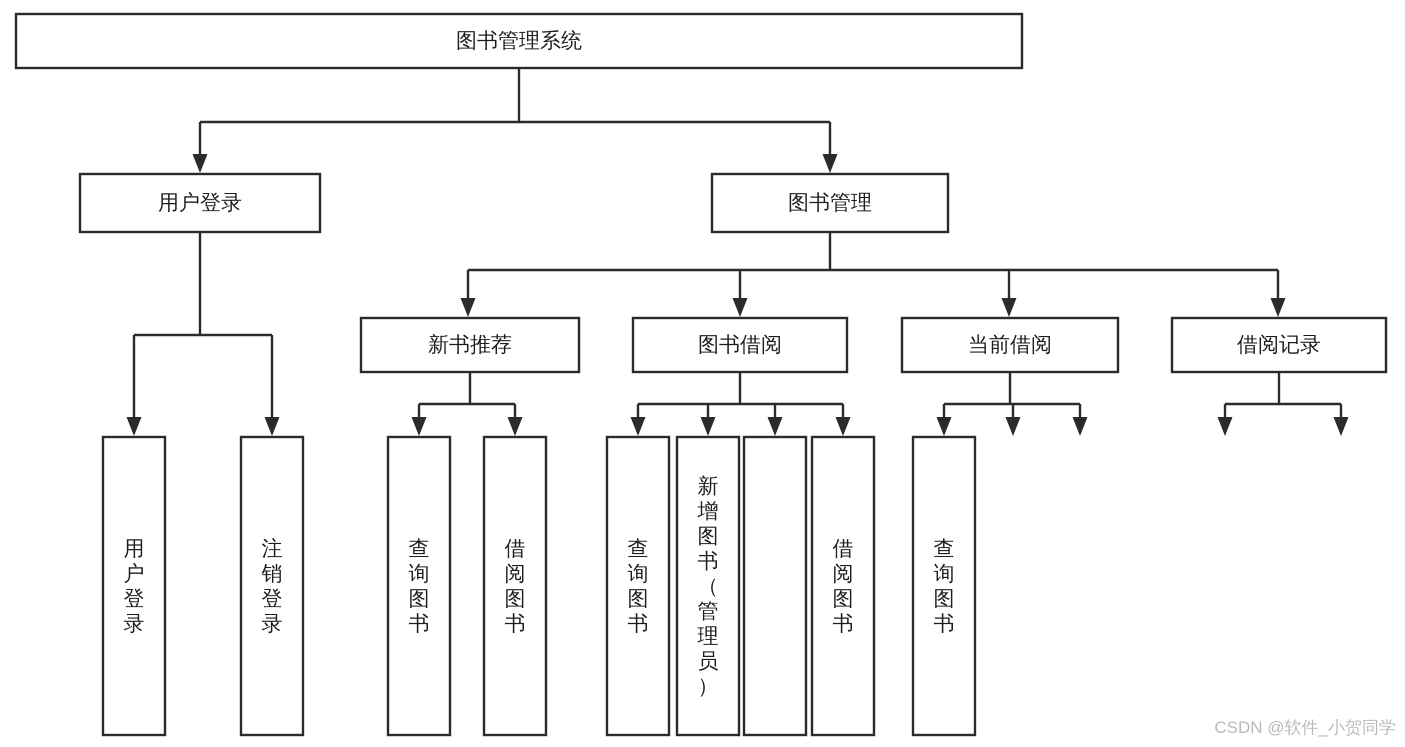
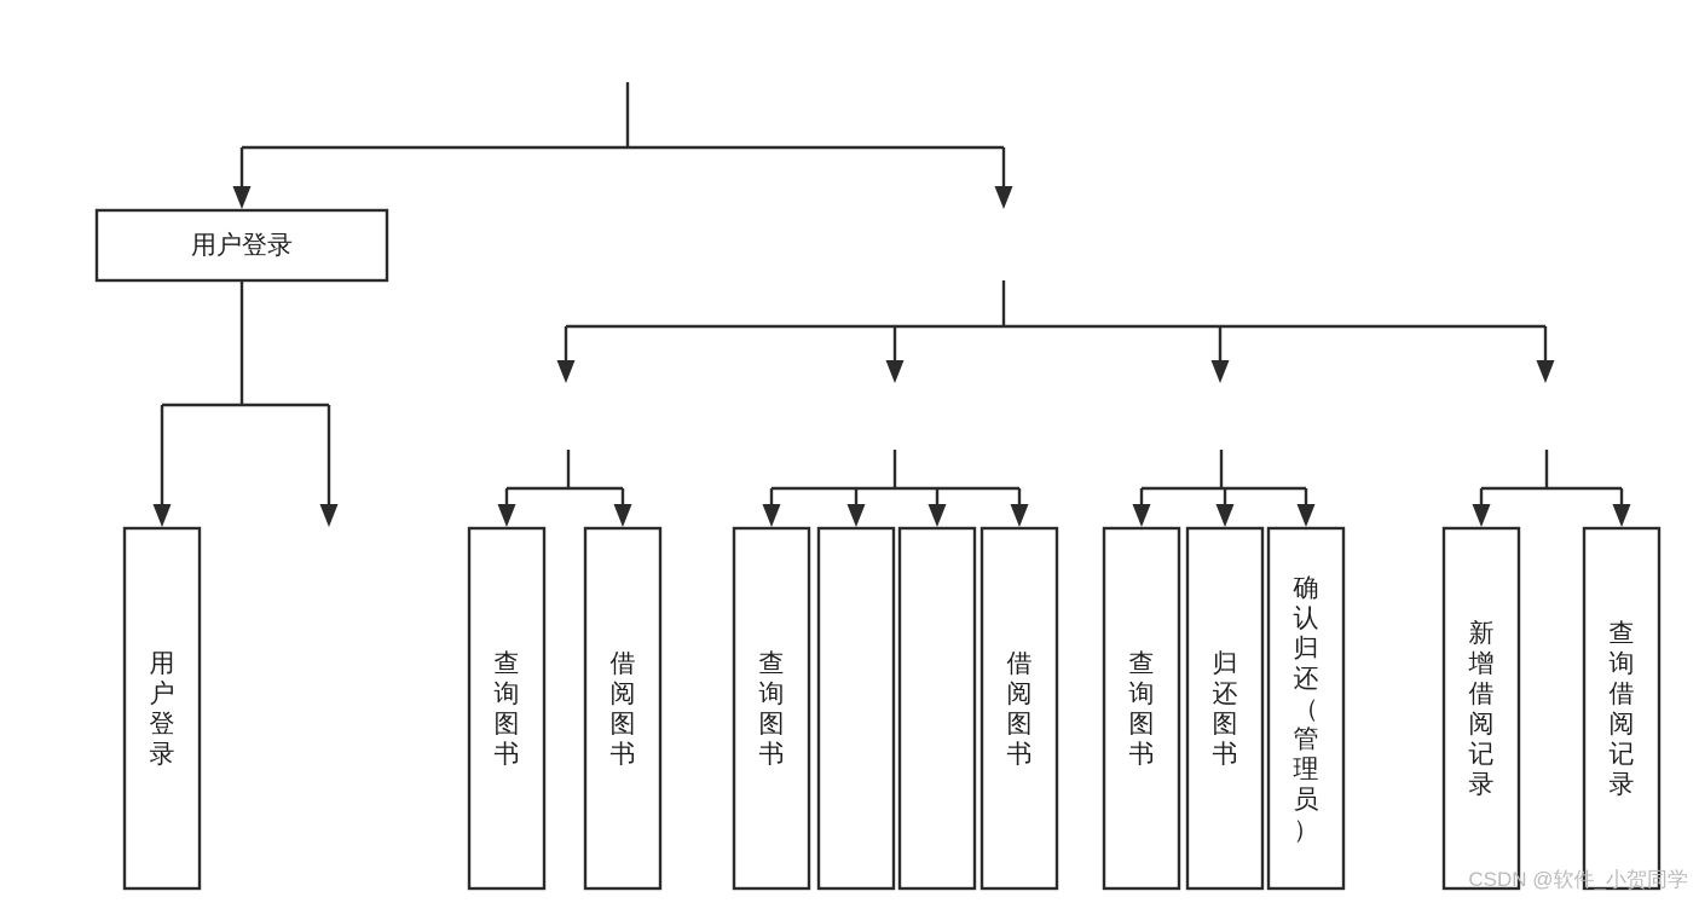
- 图书管理系统
  用户登录
- 图书管理
- 新书推荐
- 图书借阅
- 当前借阅
- 借阅记录
  用户登录
- 注销登录
  查询图书
  借阅图书
  查询图书
- 新增图书（管理员）
  借阅图书
  查询图书
+ 归还图书
+ 确认归还（管理员）
+ 新增借阅记录
+ 查询借阅记录
  CSDN @软件_小贺同学
